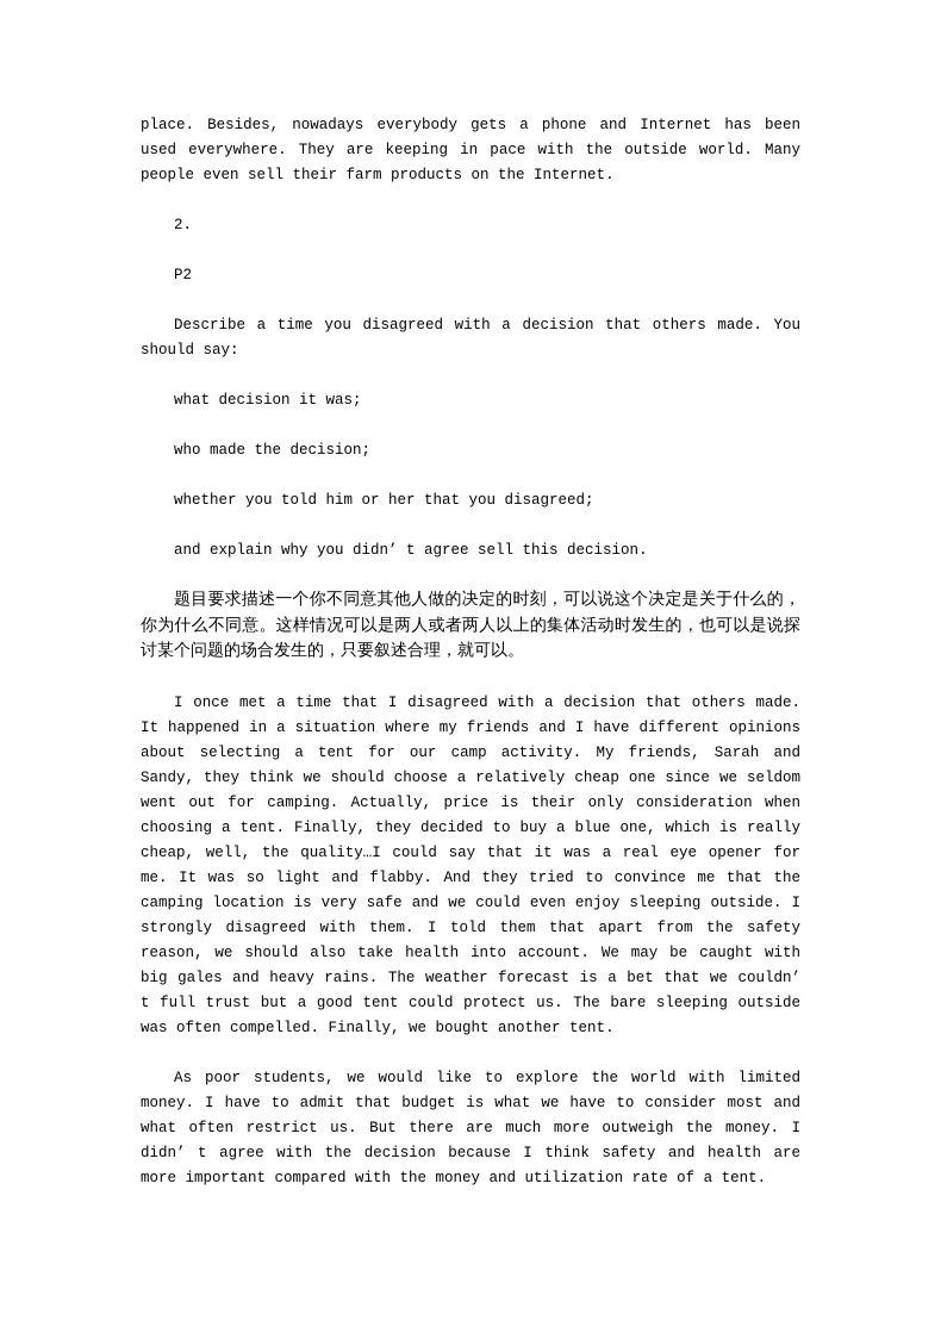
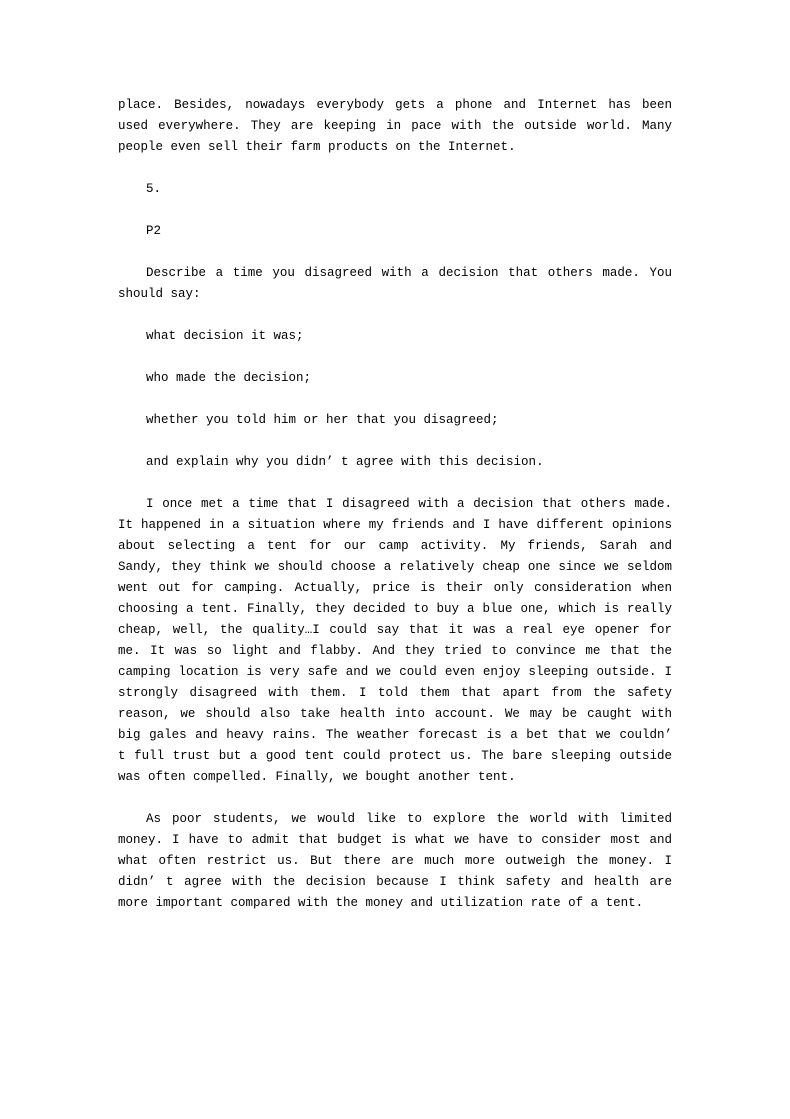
  place. Besides, nowadays everybody gets a phone and Internet has been used everywhere. They are keeping in pace with the outside world. Many people even sell their farm products on the Internet.
- 2.
+ 5.
  P2
  Describe a time you disagreed with a decision that others made. You should say:
  what decision it was;
  who made the decision;
  whether you told him or her that you disagreed;
- and explain why you didn’ t agree sell this decision.
+ and explain why you didn’ t agree with this decision.
- 题目要求描述一个你不同意其他人做的决定的时刻，可以说这个决定是关于什么的，你为什么不同意。这样情况可以是两人或者两人以上的集体活动时发生的，也可以是说探讨某个问题的场合发生的，只要叙述合理，就可以。
  I once met a time that I disagreed with a decision that others made. It happened in a situation where my friends and I have different opinions about selecting a tent for our camp activity. My friends, Sarah and Sandy, they think we should choose a relatively cheap one since we seldom went out for camping. Actually, price is their only consideration when choosing a tent. Finally, they decided to buy a blue one, which is really cheap, well, the quality…I could say that it was a real eye opener for me. It was so light and flabby. And they tried to convince me that the camping location is very safe and we could even enjoy sleeping outside. I strongly disagreed with them. I told them that apart from the safety reason, we should also take health into account. We may be caught with big gales and heavy rains. The weather forecast is a bet that we couldn’ t full trust but a good tent could protect us. The bare sleeping outside was often compelled. Finally, we bought another tent.
  As poor students, we would like to explore the world with limited money. I have to admit that budget is what we have to consider most and what often restrict us. But there are much more outweigh the money. I didn’ t agree with the decision because I think safety and health are more important compared with the money and utilization rate of a tent.
